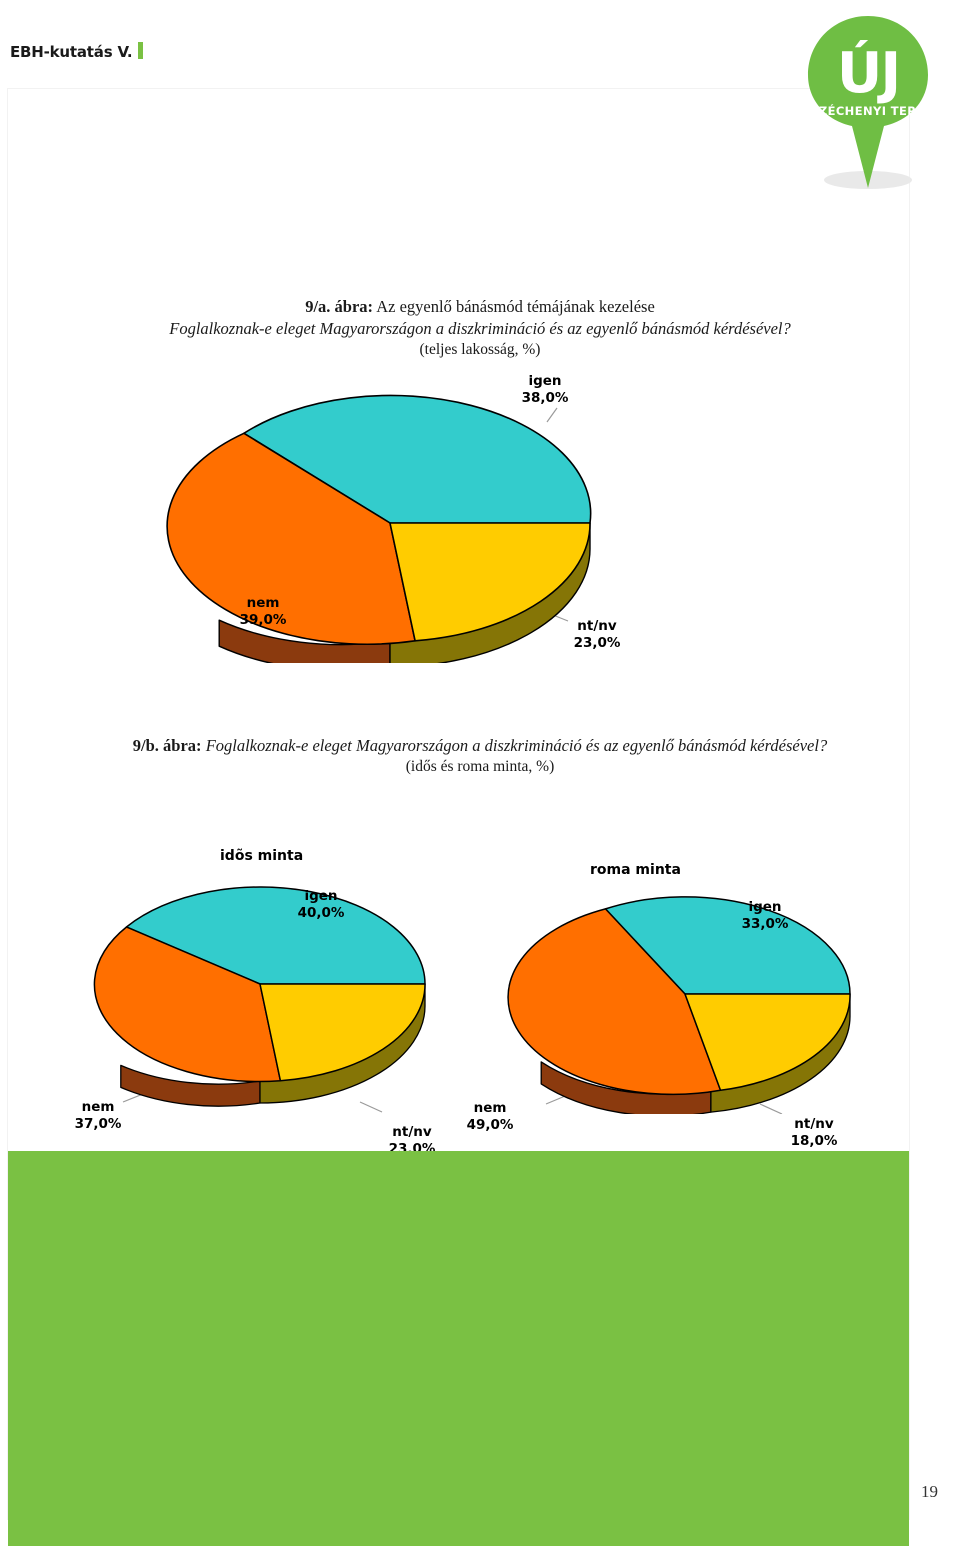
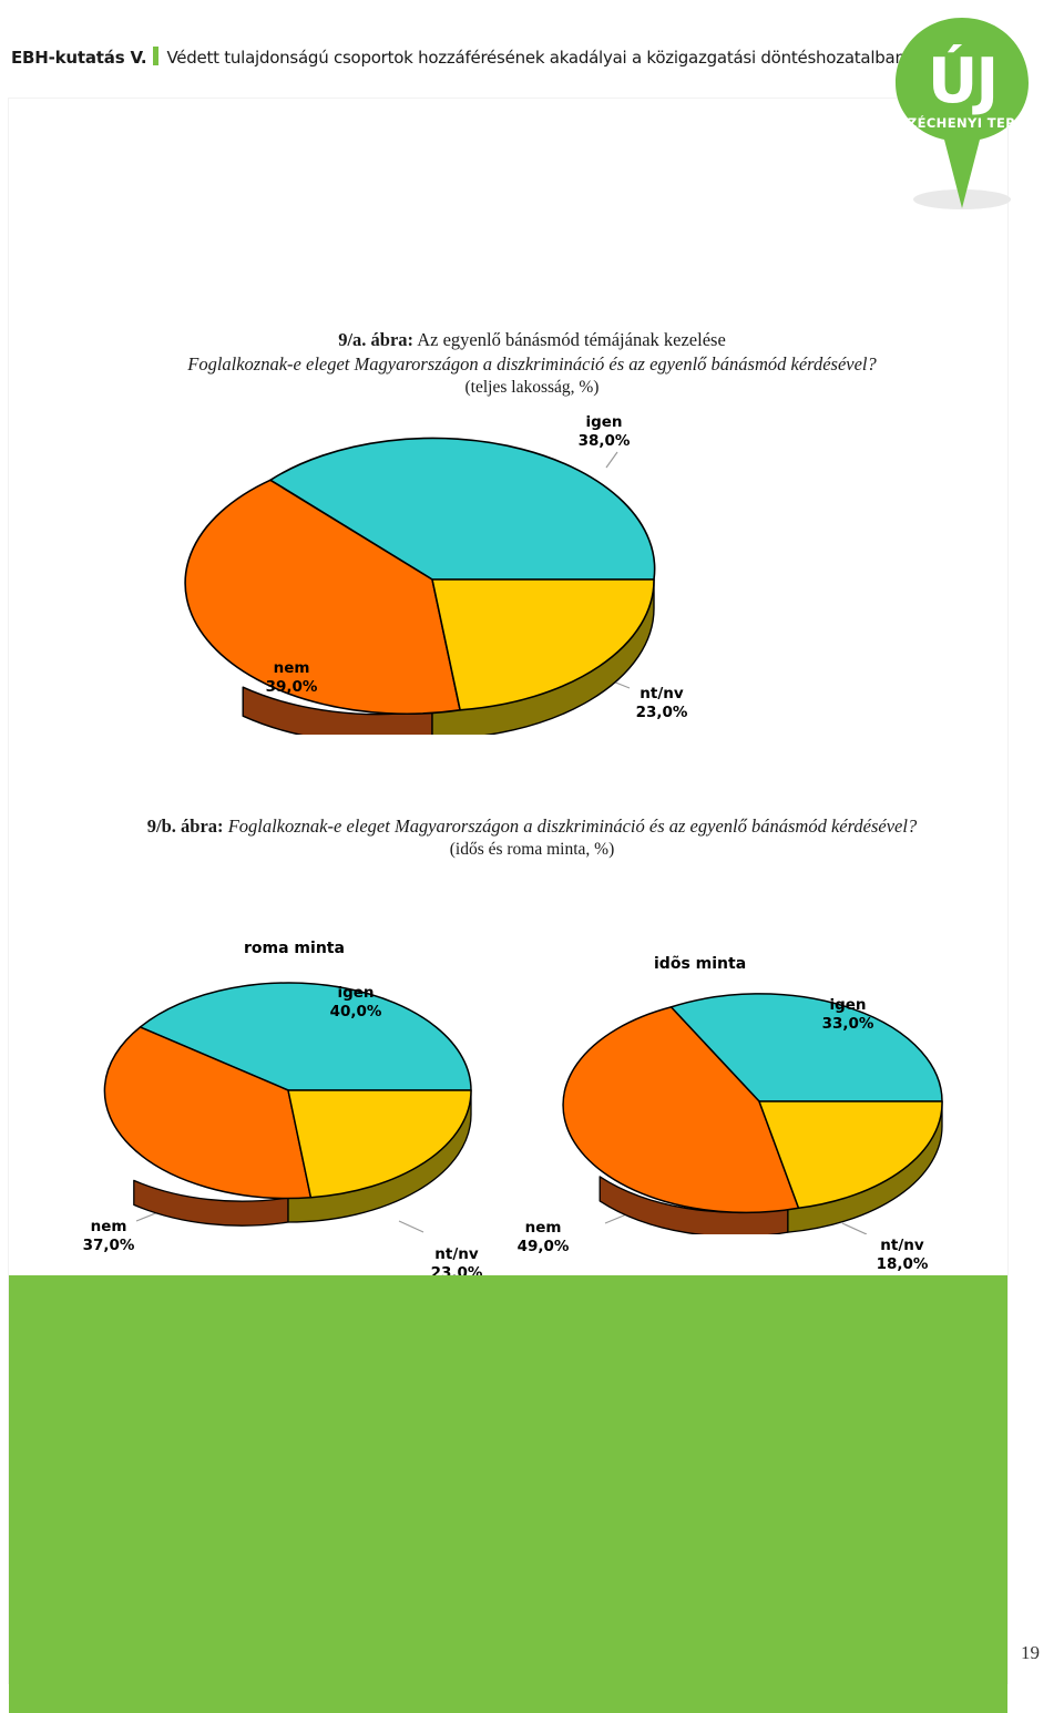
  EBH-kutatás V.
+ Védett tulajdonságú csoportok hozzáférésének akadályai a közigazgatási döntéshozatalban
  ÚJ
  SZÉCHENYI TERV
  9/a. ábra: Az egyenlő bánásmód témájának kezelése
  Foglalkoznak-e eleget Magyarországon a diszkrimináció és az egyenlő bánásmód kérdésével?
  (teljes lakosság, %)
  igen
  38,0%
  nem
  39,0%
  nt/nv
  23,0%
  9/b. ábra: Foglalkoznak-e eleget Magyarországon a diszkrimináció és az egyenlő bánásmód kérdésével?
  (idős és roma minta, %)
- idõs minta
+ roma minta
  igen
  40,0%
  nem
  37,0%
  nt/nv
  23,0%
- roma minta
+ idõs minta
  igen
  33,0%
  nem
  49,0%
  nt/nv
  18,0%
  19
